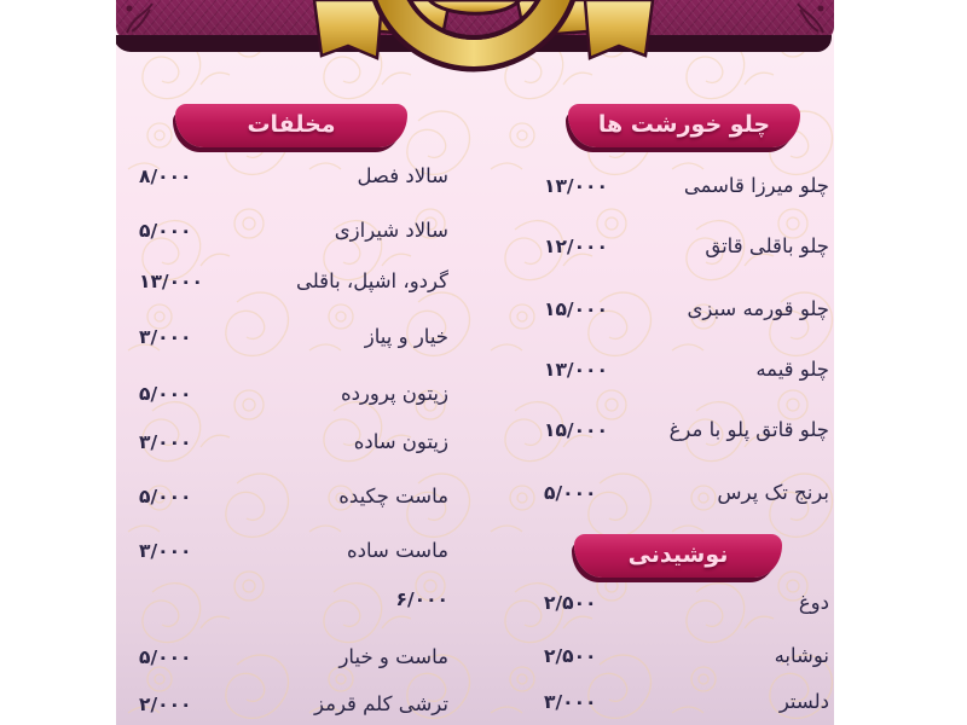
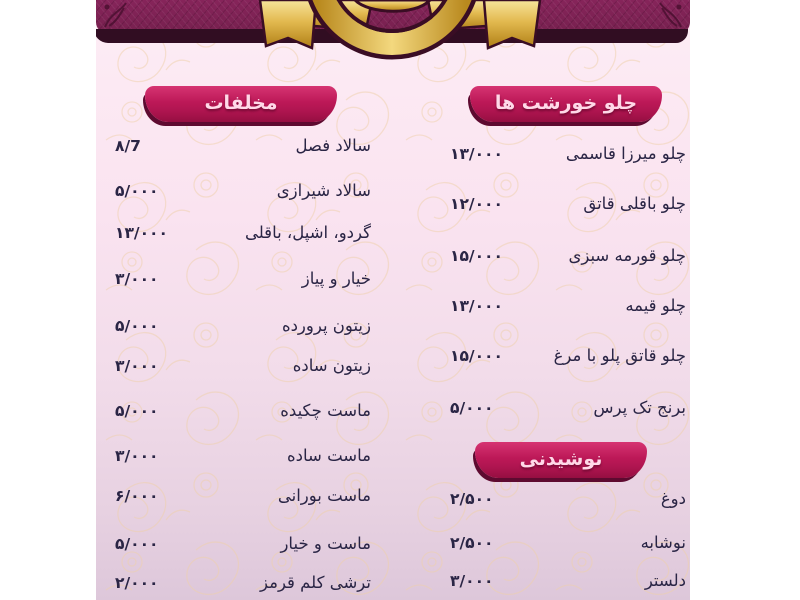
  چلو خورشت ها
  نوشیدنی
  مخلفات
  چلو میرزا قاسمی
  ۱۳/۰۰۰
  چلو باقلی قاتق
  ۱۲/۰۰۰
  چلو قورمه سبزی
  ۱۵/۰۰۰
  چلو قیمه
  ۱۳/۰۰۰
  چلو قاتق پلو با مرغ
  ۱۵/۰۰۰
  برنج تک پرس
  ۵/۰۰۰
  دوغ
  ۲/۵۰۰
  نوشابه
  ۲/۵۰۰
  دلستر
  ۳/۰۰۰
  سالاد فصل
- ۸/۰۰۰
+ ۸/7
  سالاد شیرازی
  ۵/۰۰۰
  گردو، اشپل، باقلی
  ۱۳/۰۰۰
  خیار و پیاز
  ۳/۰۰۰
  زیتون پرورده
  ۵/۰۰۰
  زیتون ساده
  ۳/۰۰۰
  ماست چکیده
  ۵/۰۰۰
  ماست ساده
  ۳/۰۰۰
+ ماست بورانی
  ۶/۰۰۰
  ماست و خیار
  ۵/۰۰۰
  ترشی کلم قرمز
  ۲/۰۰۰
